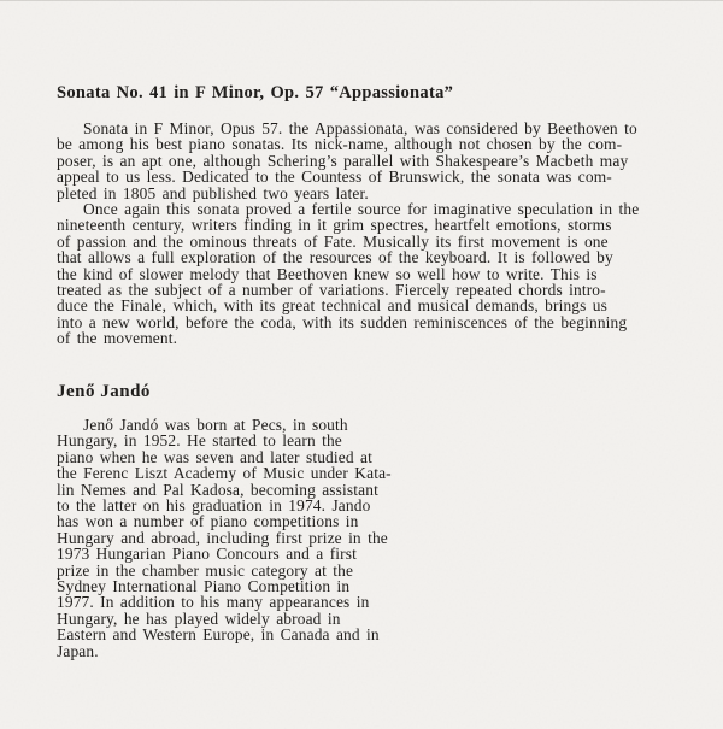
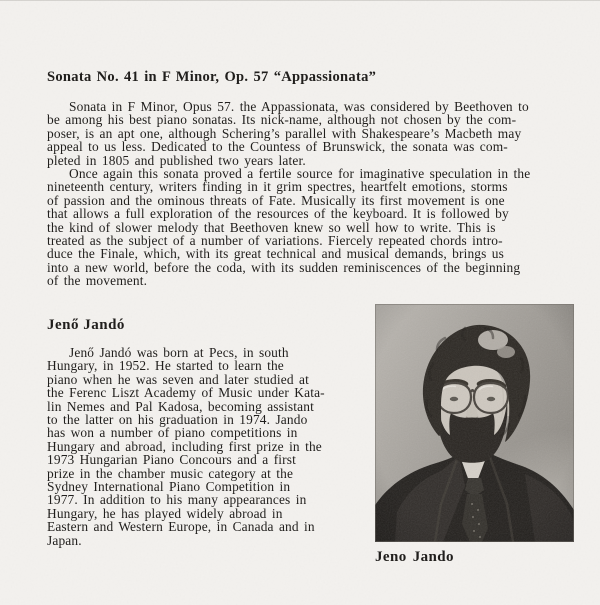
  Sonata No. 41 in F Minor, Op. 57 “Appassionata”
  Sonata in F Minor, Opus 57. the Appassionata, was considered by Beethoven to
  be among his best piano sonatas. Its nick-name, although not chosen by the com-
  poser, is an apt one, although Schering’s parallel with Shakespeare’s Macbeth may
  appeal to us less. Dedicated to the Countess of Brunswick, the sonata was com-
  pleted in 1805 and published two years later.
  Once again this sonata proved a fertile source for imaginative speculation in the
  nineteenth century, writers finding in it grim spectres, heartfelt emotions, storms
  of passion and the ominous threats of Fate. Musically its first movement is one
  that allows a full exploration of the resources of the keyboard. It is followed by
  the kind of slower melody that Beethoven knew so well how to write. This is
  treated as the subject of a number of variations. Fiercely repeated chords intro-
  duce the Finale, which, with its great technical and musical demands, brings us
  into a new world, before the coda, with its sudden reminiscences of the beginning
  of the movement.
  Jenő Jandó
  Jenő Jandó was born at Pecs, in south
  Hungary, in 1952. He started to learn the
  piano when he was seven and later studied at
  the Ferenc Liszt Academy of Music under Kata-
  lin Nemes and Pal Kadosa, becoming assistant
  to the latter on his graduation in 1974. Jando
  has won a number of piano competitions in
  Hungary and abroad, including first prize in the
  1973 Hungarian Piano Concours and a first
  prize in the chamber music category at the
  Sydney International Piano Competition in
  1977. In addition to his many appearances in
  Hungary, he has played widely abroad in
  Eastern and Western Europe, in Canada and in
  Japan.
+ Jeno Jando
